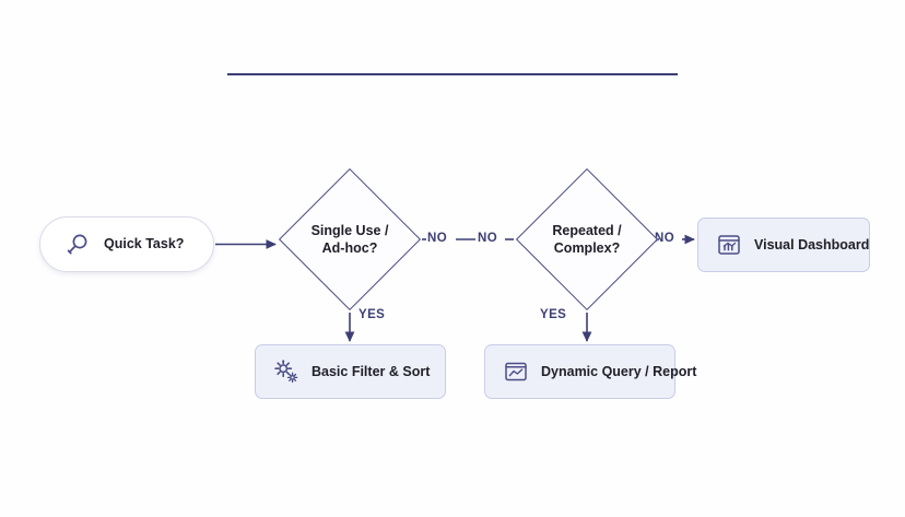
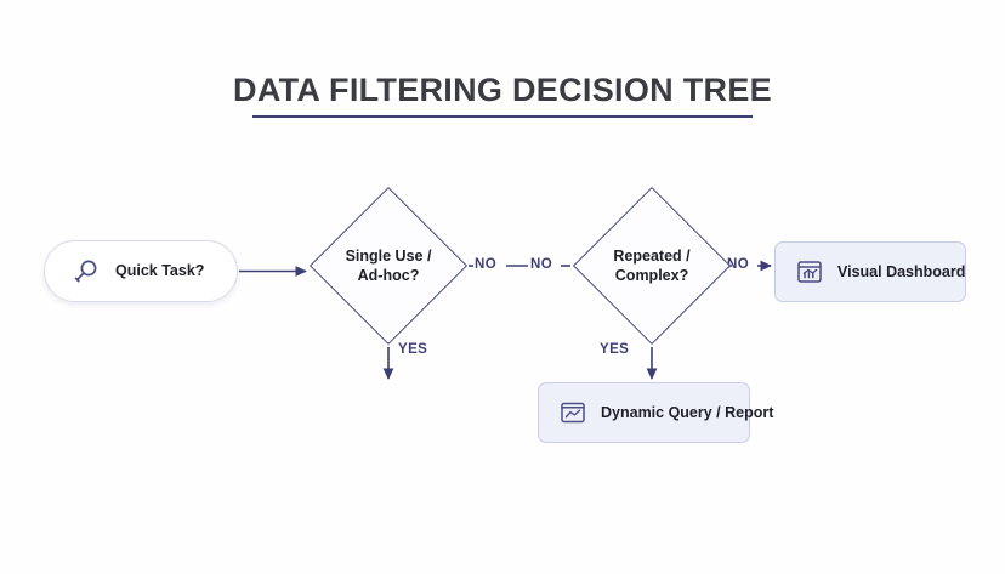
+ DATA FILTERING DECISION TREE
  NO
  NO
  NO
  YES
  YES
  Quick Task?
  Single Use /
  Ad-hoc?
  Repeated /
  Complex?
  Visual Dashboard
- Basic Filter & Sort
  Dynamic Query / Report
